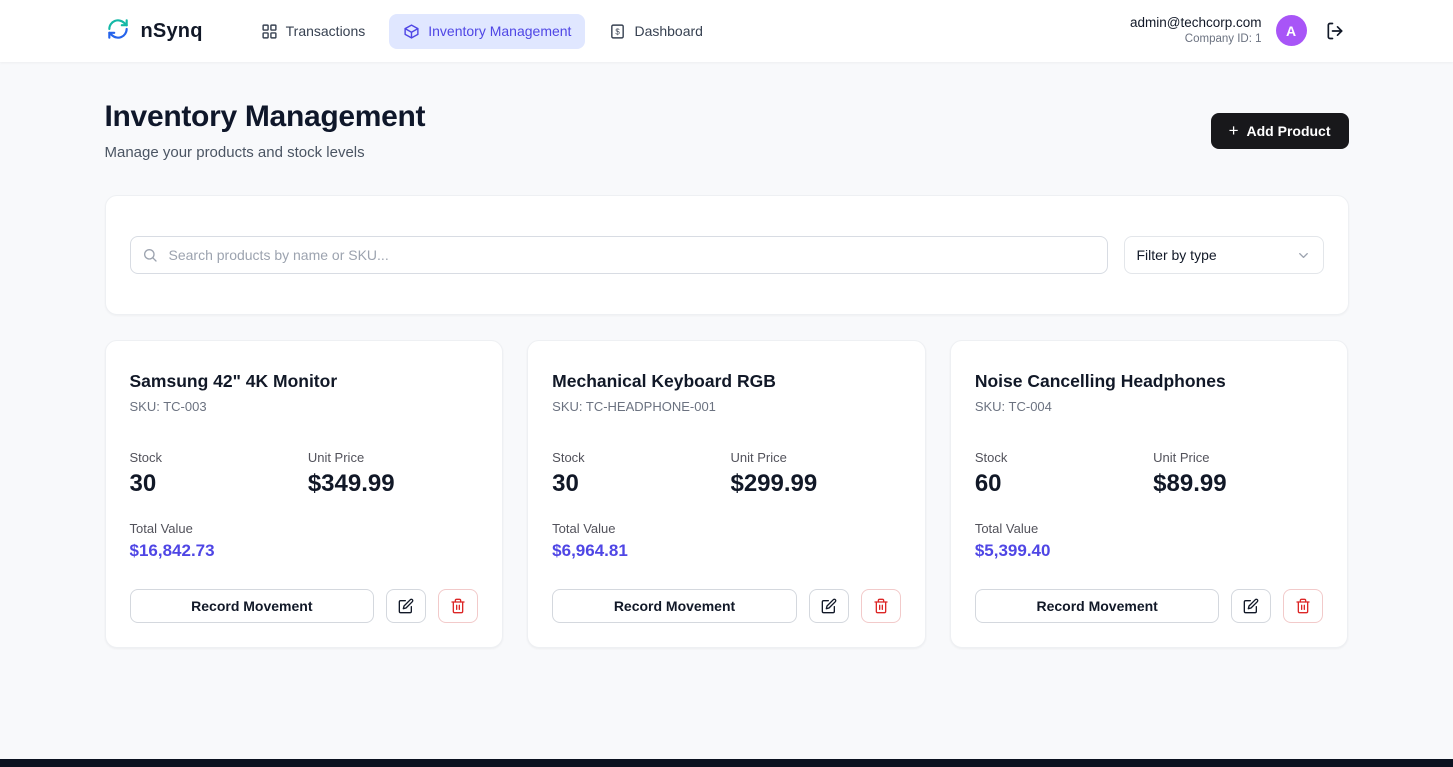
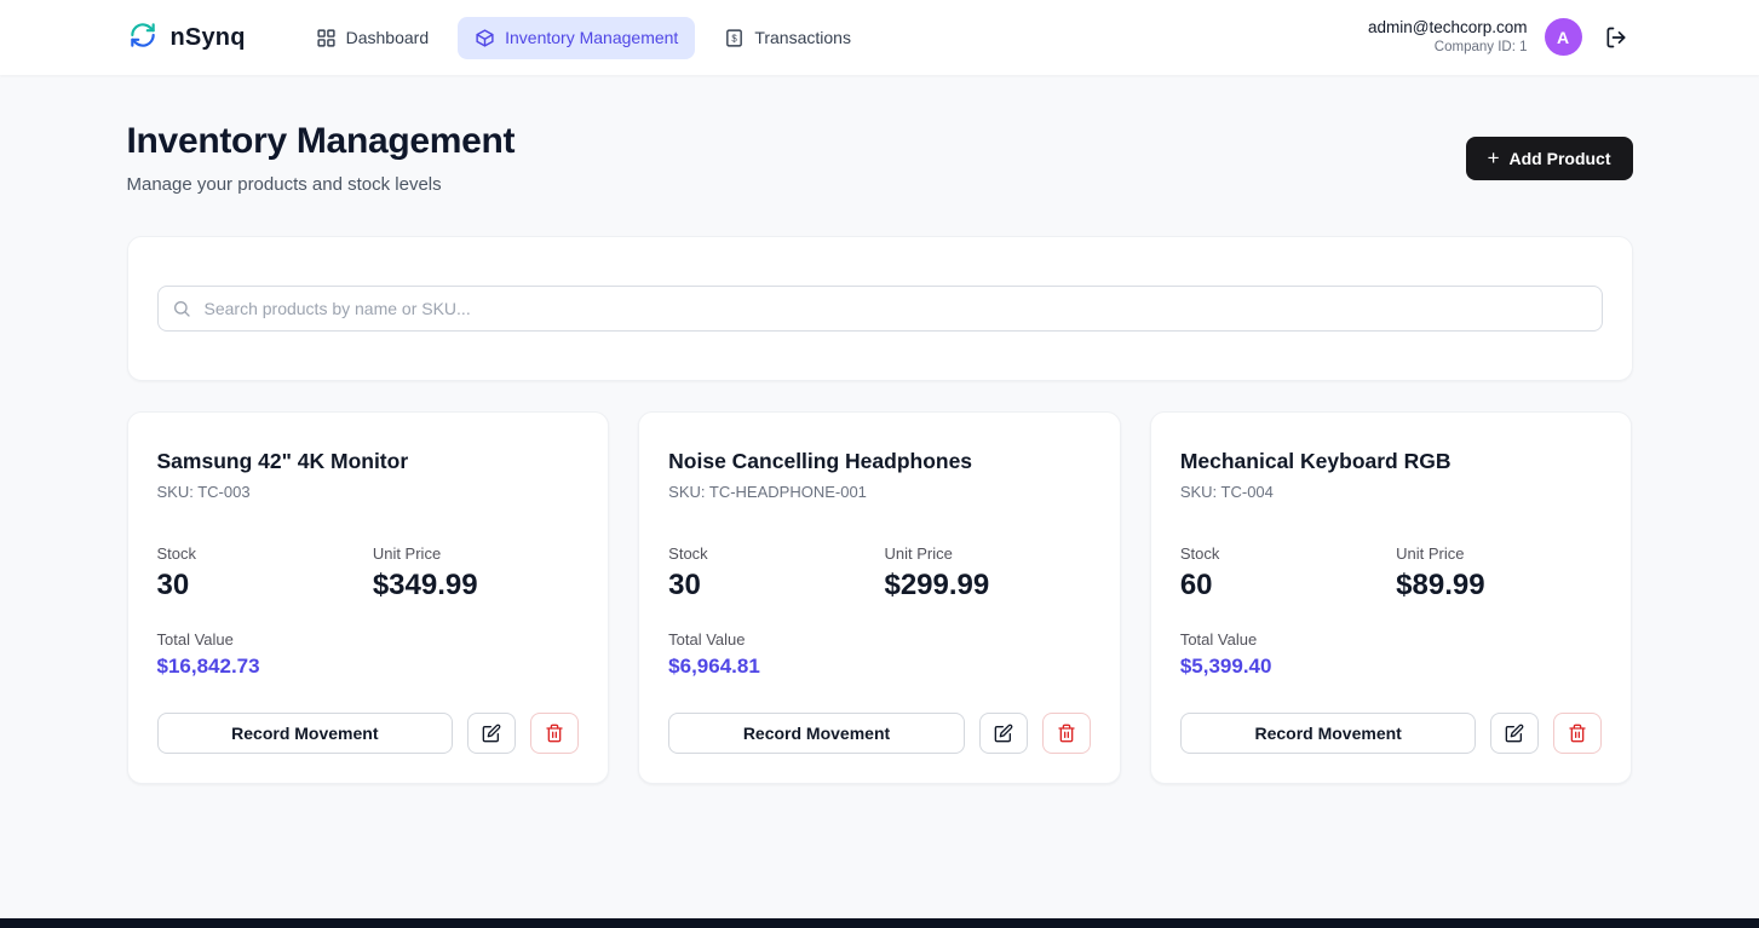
  nSynq
- Transactions
+ Dashboard
  Inventory Management
  $
- Dashboard
+ Transactions
  admin@techcorp.com
  Company ID: 1
  A
  Inventory Management
  Manage your products and stock levels
  +
  Add Product
  Search products by name or SKU...
- Filter by type
  Samsung 42" 4K Monitor
  SKU: TC-003
  Stock
  30
  Unit Price
  $349.99
  Total Value
  $16,842.73
  Record Movement
- Mechanical Keyboard RGB
+ Noise Cancelling Headphones
  SKU: TC-HEADPHONE-001
  Stock
  30
  Unit Price
  $299.99
  Total Value
  $6,964.81
  Record Movement
- Noise Cancelling Headphones
+ Mechanical Keyboard RGB
  SKU: TC-004
  Stock
  60
  Unit Price
  $89.99
  Total Value
  $5,399.40
  Record Movement
